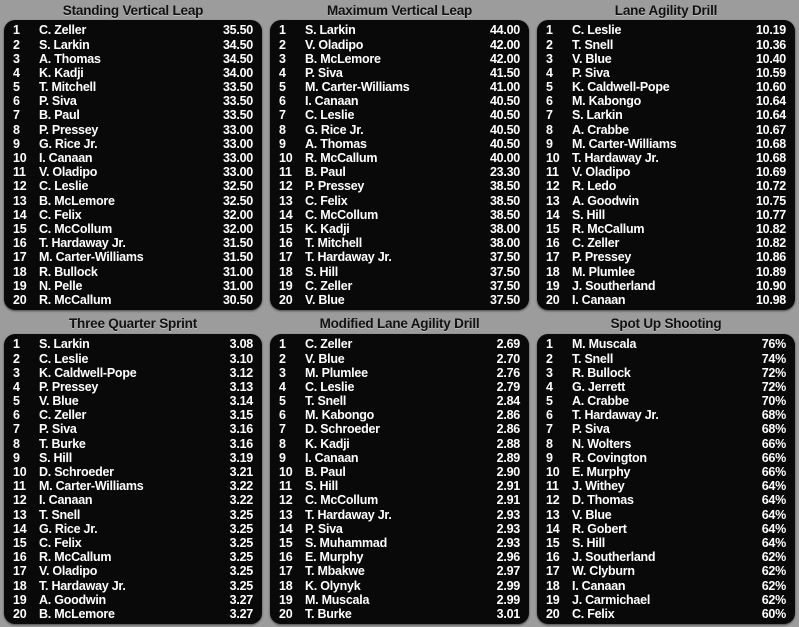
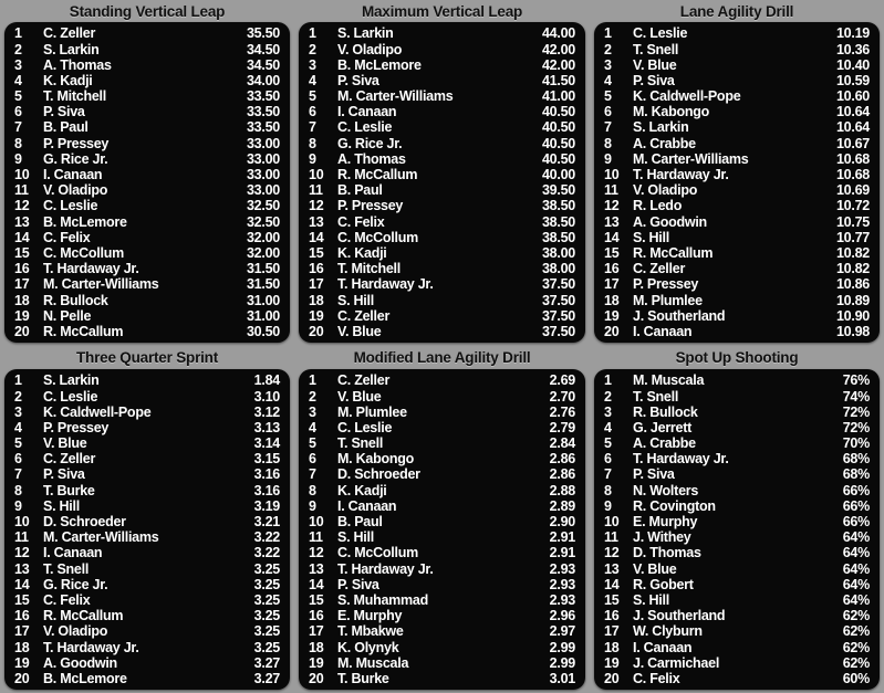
  Standing Vertical Leap
  1
  C. Zeller
  35.50
  2
  S. Larkin
  34.50
  3
  A. Thomas
  34.50
  4
  K. Kadji
  34.00
  5
  T. Mitchell
  33.50
  6
  P. Siva
  33.50
  7
  B. Paul
  33.50
  8
  P. Pressey
  33.00
  9
  G. Rice Jr.
  33.00
  10
  I. Canaan
  33.00
  11
  V. Oladipo
  33.00
  12
  C. Leslie
  32.50
  13
  B. McLemore
  32.50
  14
  C. Felix
  32.00
  15
  C. McCollum
  32.00
  16
  T. Hardaway Jr.
  31.50
  17
  M. Carter-Williams
  31.50
  18
  R. Bullock
  31.00
  19
  N. Pelle
  31.00
  20
  R. McCallum
  30.50
  Maximum Vertical Leap
  1
  S. Larkin
  44.00
  2
  V. Oladipo
  42.00
  3
  B. McLemore
  42.00
  4
  P. Siva
  41.50
  5
  M. Carter-Williams
  41.00
  6
  I. Canaan
  40.50
  7
  C. Leslie
  40.50
  8
  G. Rice Jr.
  40.50
  9
  A. Thomas
  40.50
  10
  R. McCallum
  40.00
  11
  B. Paul
- 23.30
+ 39.50
  12
  P. Pressey
  38.50
  13
  C. Felix
  38.50
  14
  C. McCollum
  38.50
  15
  K. Kadji
  38.00
  16
  T. Mitchell
  38.00
  17
  T. Hardaway Jr.
  37.50
  18
  S. Hill
  37.50
  19
  C. Zeller
  37.50
  20
  V. Blue
  37.50
  Lane Agility Drill
  1
  C. Leslie
  10.19
  2
  T. Snell
  10.36
  3
  V. Blue
  10.40
  4
  P. Siva
  10.59
  5
  K. Caldwell-Pope
  10.60
  6
  M. Kabongo
  10.64
  7
  S. Larkin
  10.64
  8
  A. Crabbe
  10.67
  9
  M. Carter-Williams
  10.68
  10
  T. Hardaway Jr.
  10.68
  11
  V. Oladipo
  10.69
  12
  R. Ledo
  10.72
  13
  A. Goodwin
  10.75
  14
  S. Hill
  10.77
  15
  R. McCallum
  10.82
  16
  C. Zeller
  10.82
  17
  P. Pressey
  10.86
  18
  M. Plumlee
  10.89
  19
  J. Southerland
  10.90
  20
  I. Canaan
  10.98
  Three Quarter Sprint
  1
  S. Larkin
- 3.08
+ 1.84
  2
  C. Leslie
  3.10
  3
  K. Caldwell-Pope
  3.12
  4
  P. Pressey
  3.13
  5
  V. Blue
  3.14
  6
  C. Zeller
  3.15
  7
  P. Siva
  3.16
  8
  T. Burke
  3.16
  9
  S. Hill
  3.19
  10
  D. Schroeder
  3.21
  11
  M. Carter-Williams
  3.22
  12
  I. Canaan
  3.22
  13
  T. Snell
  3.25
  14
  G. Rice Jr.
  3.25
  15
  C. Felix
  3.25
  16
  R. McCallum
  3.25
  17
  V. Oladipo
  3.25
  18
  T. Hardaway Jr.
  3.25
  19
  A. Goodwin
  3.27
  20
  B. McLemore
  3.27
  Modified Lane Agility Drill
  1
  C. Zeller
  2.69
  2
  V. Blue
  2.70
  3
  M. Plumlee
  2.76
  4
  C. Leslie
  2.79
  5
  T. Snell
  2.84
  6
  M. Kabongo
  2.86
  7
  D. Schroeder
  2.86
  8
  K. Kadji
  2.88
  9
  I. Canaan
  2.89
  10
  B. Paul
  2.90
  11
  S. Hill
  2.91
  12
  C. McCollum
  2.91
  13
  T. Hardaway Jr.
  2.93
  14
  P. Siva
  2.93
  15
  S. Muhammad
  2.93
  16
  E. Murphy
  2.96
  17
  T. Mbakwe
  2.97
  18
  K. Olynyk
  2.99
  19
  M. Muscala
  2.99
  20
  T. Burke
  3.01
  Spot Up Shooting
  1
  M. Muscala
  76%
  2
  T. Snell
  74%
  3
  R. Bullock
  72%
  4
  G. Jerrett
  72%
  5
  A. Crabbe
  70%
  6
  T. Hardaway Jr.
  68%
  7
  P. Siva
  68%
  8
  N. Wolters
  66%
  9
  R. Covington
  66%
  10
  E. Murphy
  66%
  11
  J. Withey
  64%
  12
  D. Thomas
  64%
  13
  V. Blue
  64%
  14
  R. Gobert
  64%
  15
  S. Hill
  64%
  16
  J. Southerland
  62%
  17
  W. Clyburn
  62%
  18
  I. Canaan
  62%
  19
  J. Carmichael
  62%
  20
  C. Felix
  60%
